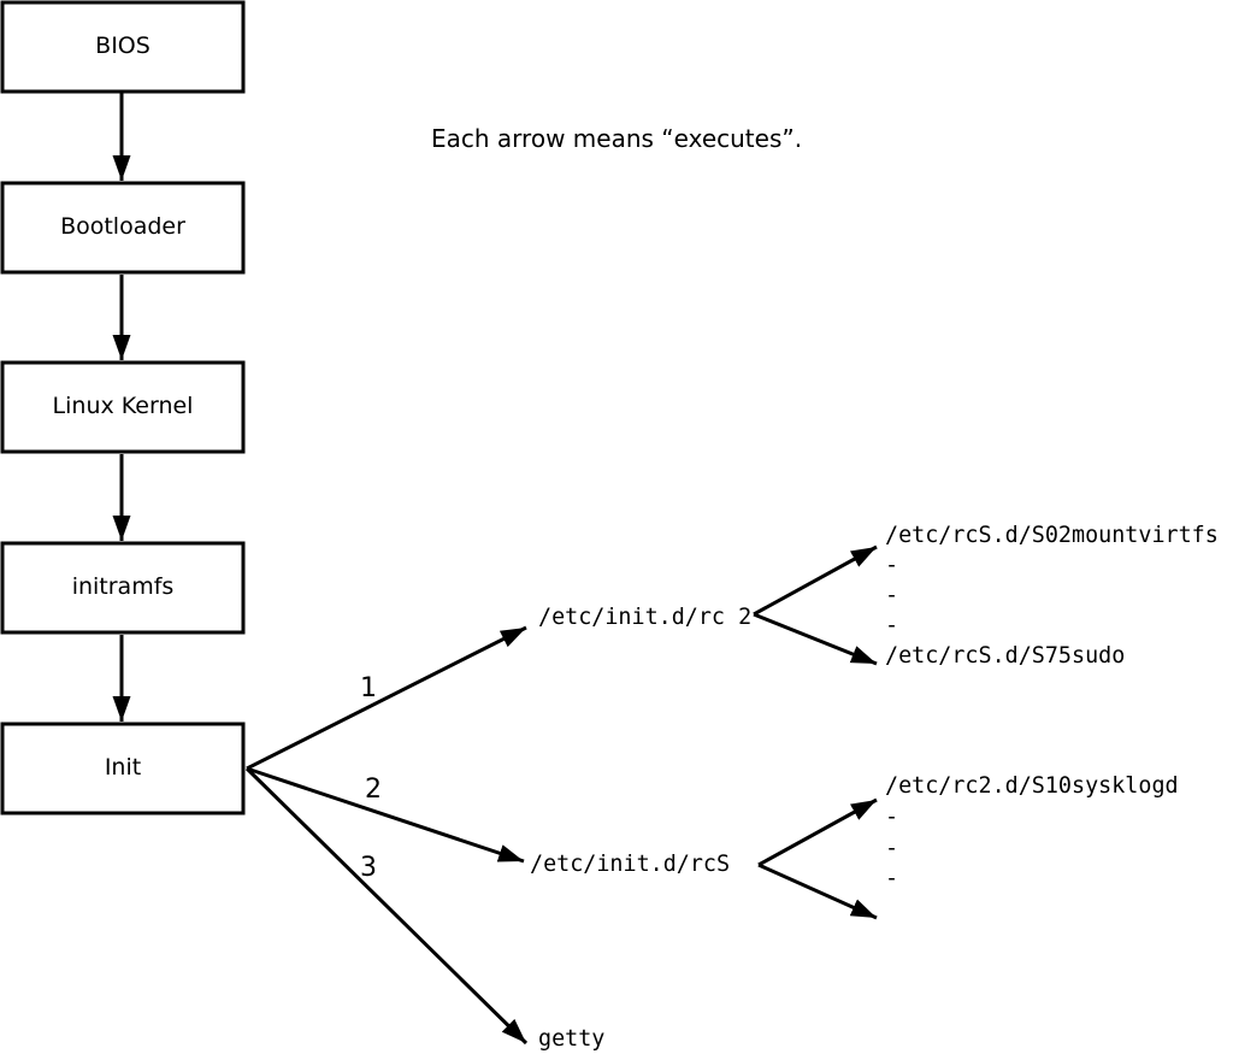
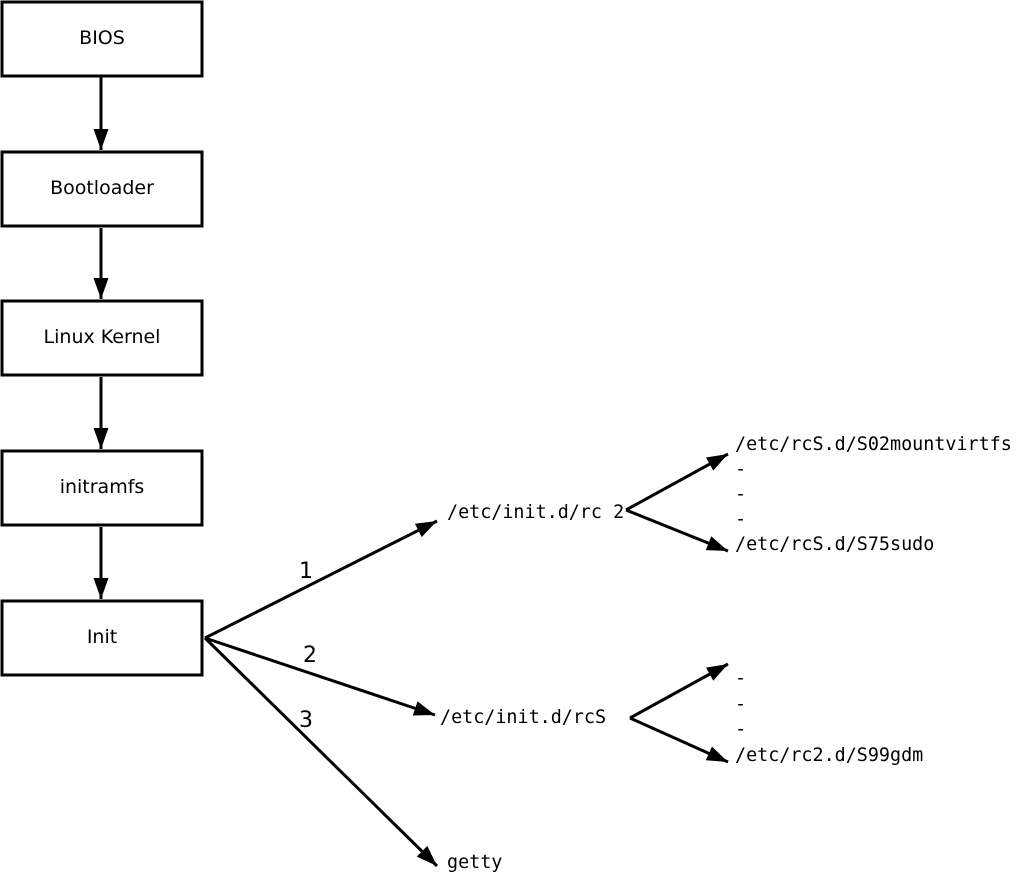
- Each arrow means “executes”.
  BIOS
  Bootloader
  Linux Kernel
  initramfs
  Init
  1
  2
  3
  /etc/init.d/rc 2
  /etc/rcS.d/S02mountvirtfs
  -
  -
  -
  /etc/rcS.d/S75sudo
  /etc/init.d/rcS
- /etc/rc2.d/S10sysklogd
  -
  -
  -
+ /etc/rc2.d/S99gdm
  getty
